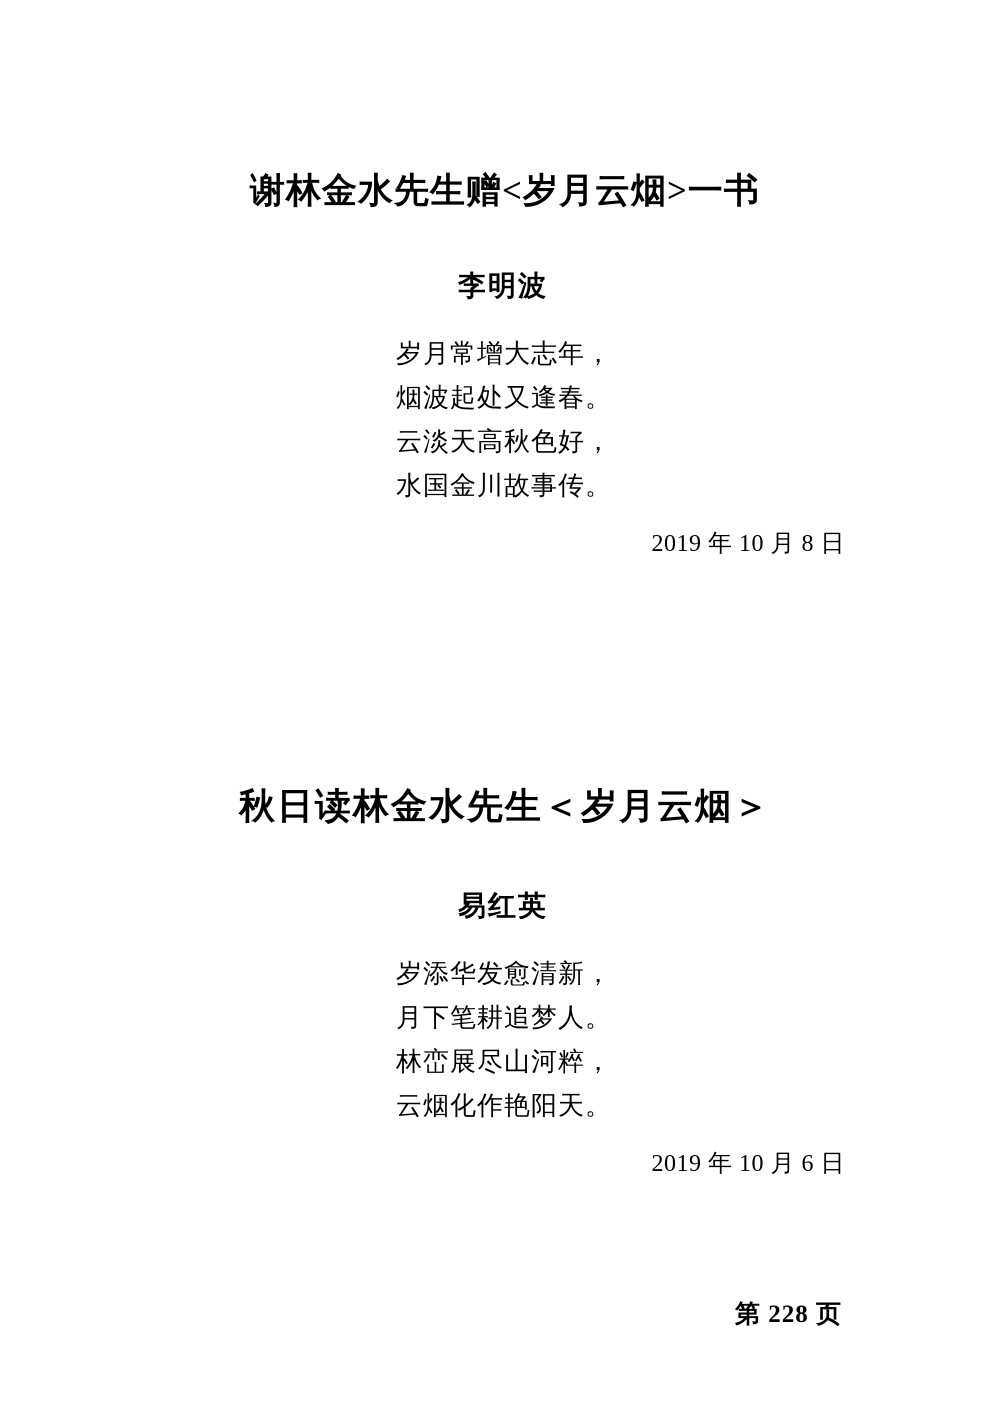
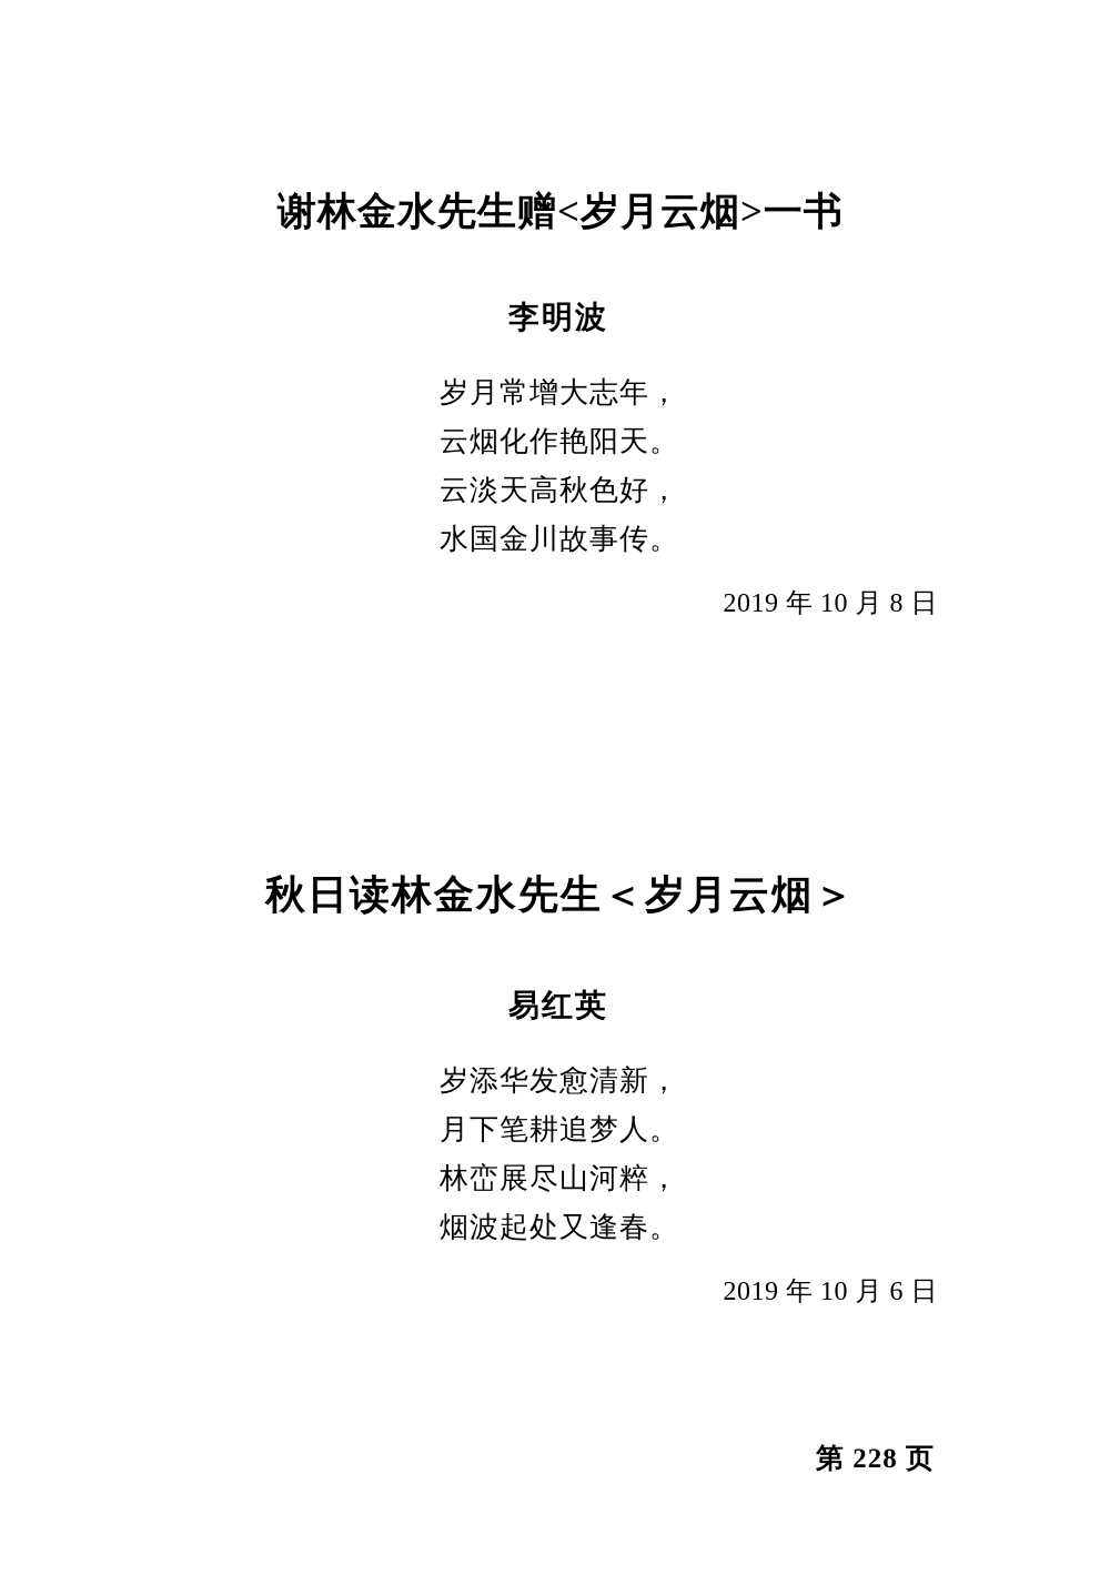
  谢林金水先生赠<岁月云烟>一书
  李明波
  岁月常增大志年，
- 烟波起处又逢春。
+ 云烟化作艳阳天。
  云淡天高秋色好，
  水国金川故事传。
  2019 年 10 月 8 日
  秋日读林金水先生＜岁月云烟＞
  易红英
  岁添华发愈清新，
  月下笔耕追梦人。
  林峦展尽山河粹，
- 云烟化作艳阳天。
+ 烟波起处又逢春。
  2019 年 10 月 6 日
  第 228 页
